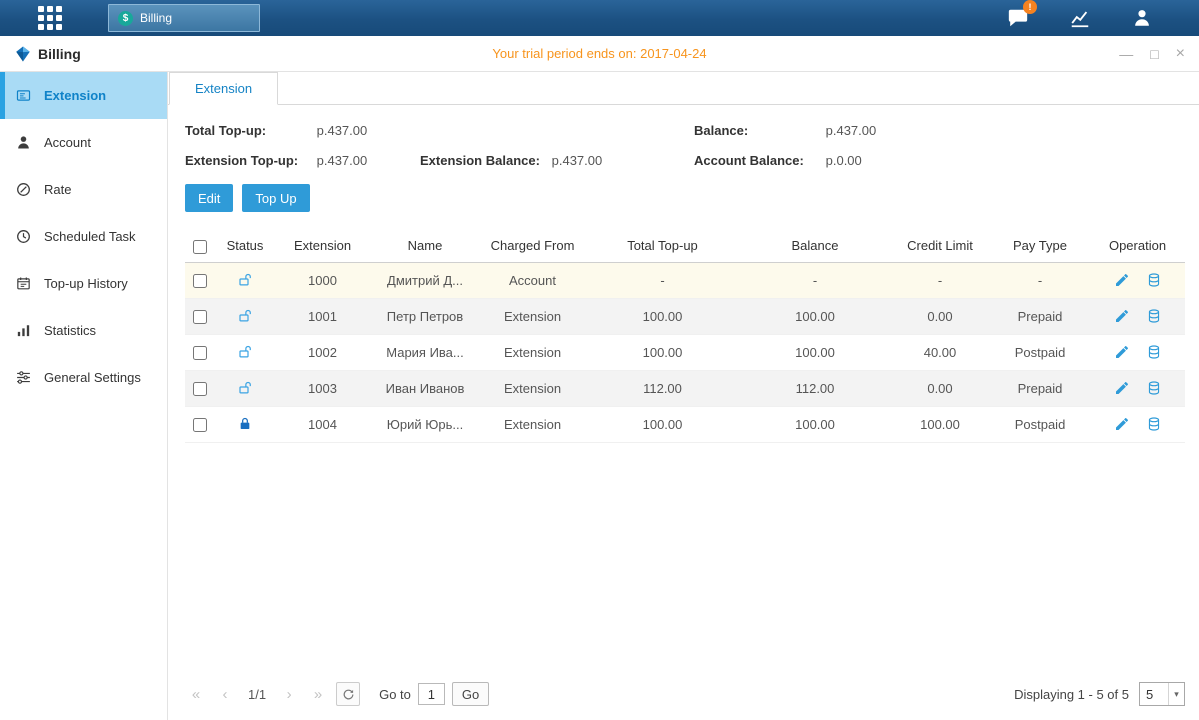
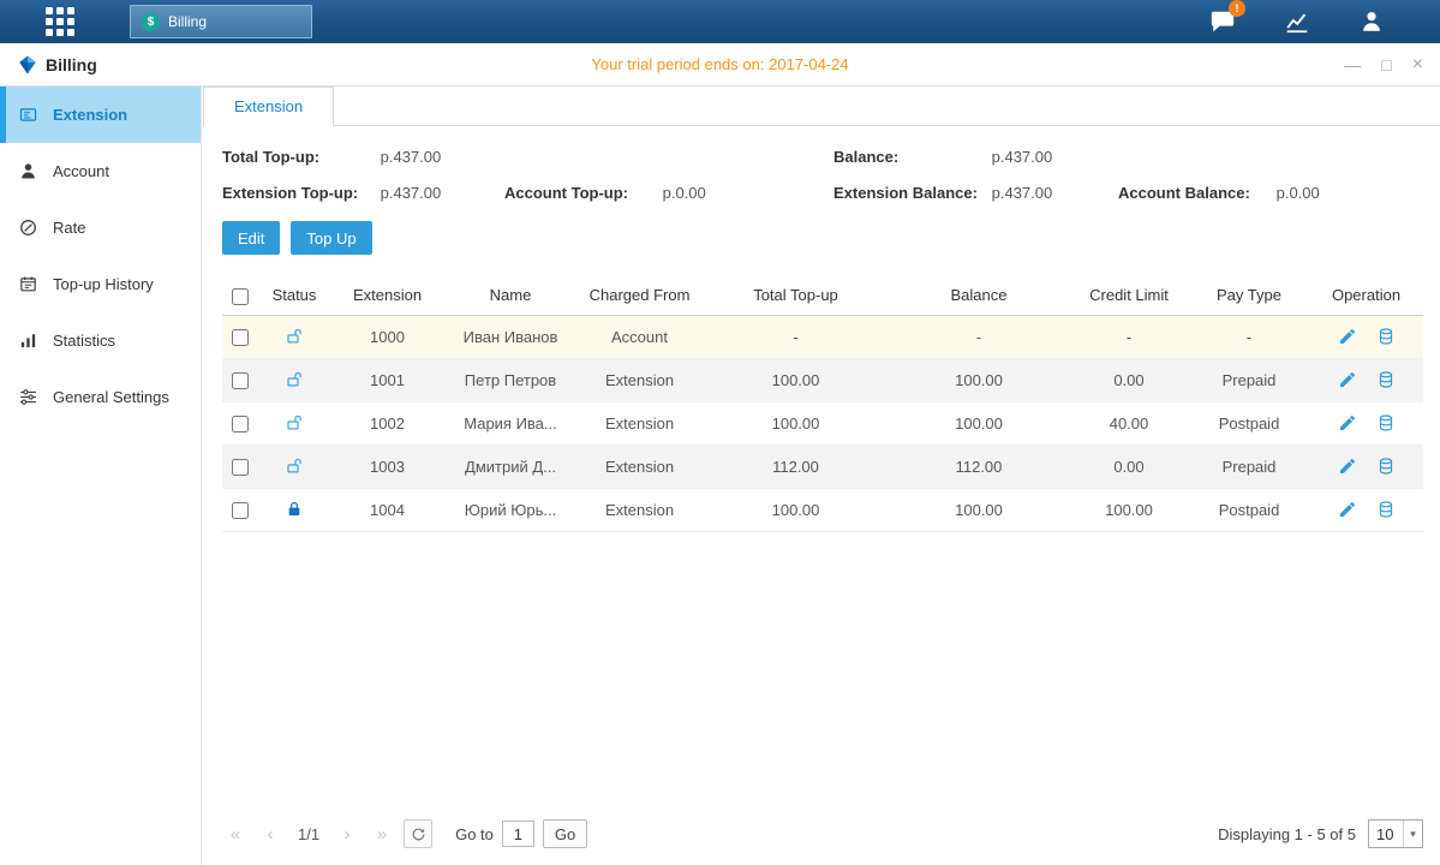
  $
  Billing
  !
  Billing
  Your trial period ends on: 2017-04-24
  —
  □
  ×
  Extension
  Account
  Rate
- Scheduled Task
  Top-up History
  Statistics
  General Settings
  Extension
  Total Top-up: p.437.00
  Balance: p.437.00
  Extension Top-up: p.437.00
+ Account Top-up: p.0.00
  Extension Balance: p.437.00
  Account Balance: p.0.00
  Edit
  Top Up
  	Status	Extension	Name	Charged From	Total Top-up	Balance	Credit Limit	Pay Type	Operation
- 		1000	Дмитрий Д...	Account	-	-	-	-
+ 		1000	Иван Иванов	Account	-	-	-	-
  		1001	Петр Петров	Extension	100.00	100.00	0.00	Prepaid
  		1002	Мария Ива...	Extension	100.00	100.00	40.00	Postpaid
- 		1003	Иван Иванов	Extension	112.00	112.00	0.00	Prepaid
+ 		1003	Дмитрий Д...	Extension	112.00	112.00	0.00	Prepaid
  		1004	Юрий Юрь...	Extension	100.00	100.00	100.00	Postpaid
  «
  ‹
  1/1
  ›
  »
  Go to
  1
  Go
  Displaying 1 - 5 of 5
- 5
+ 10
  ▾
